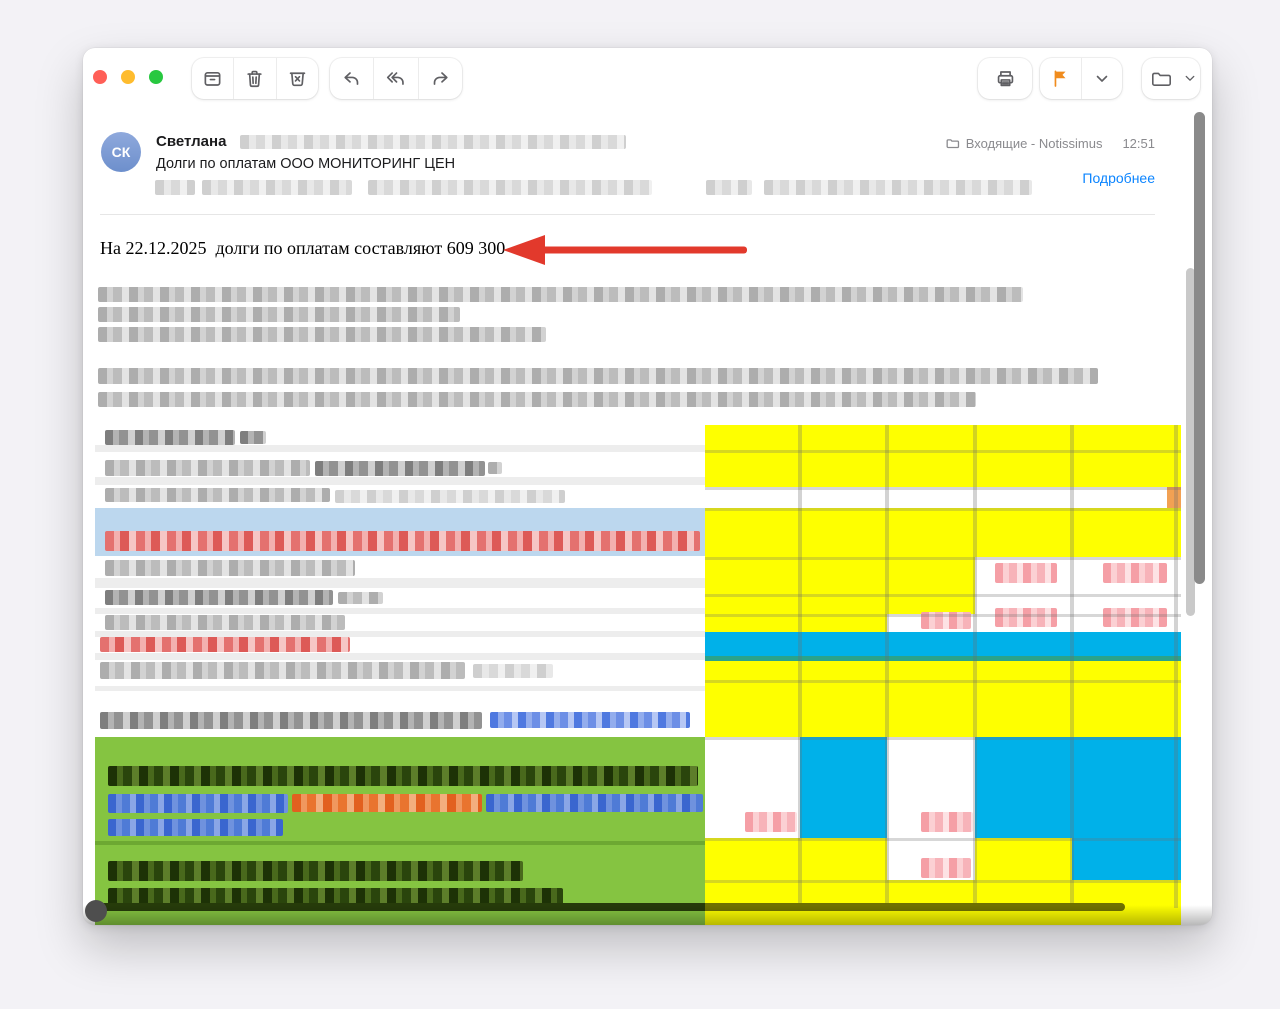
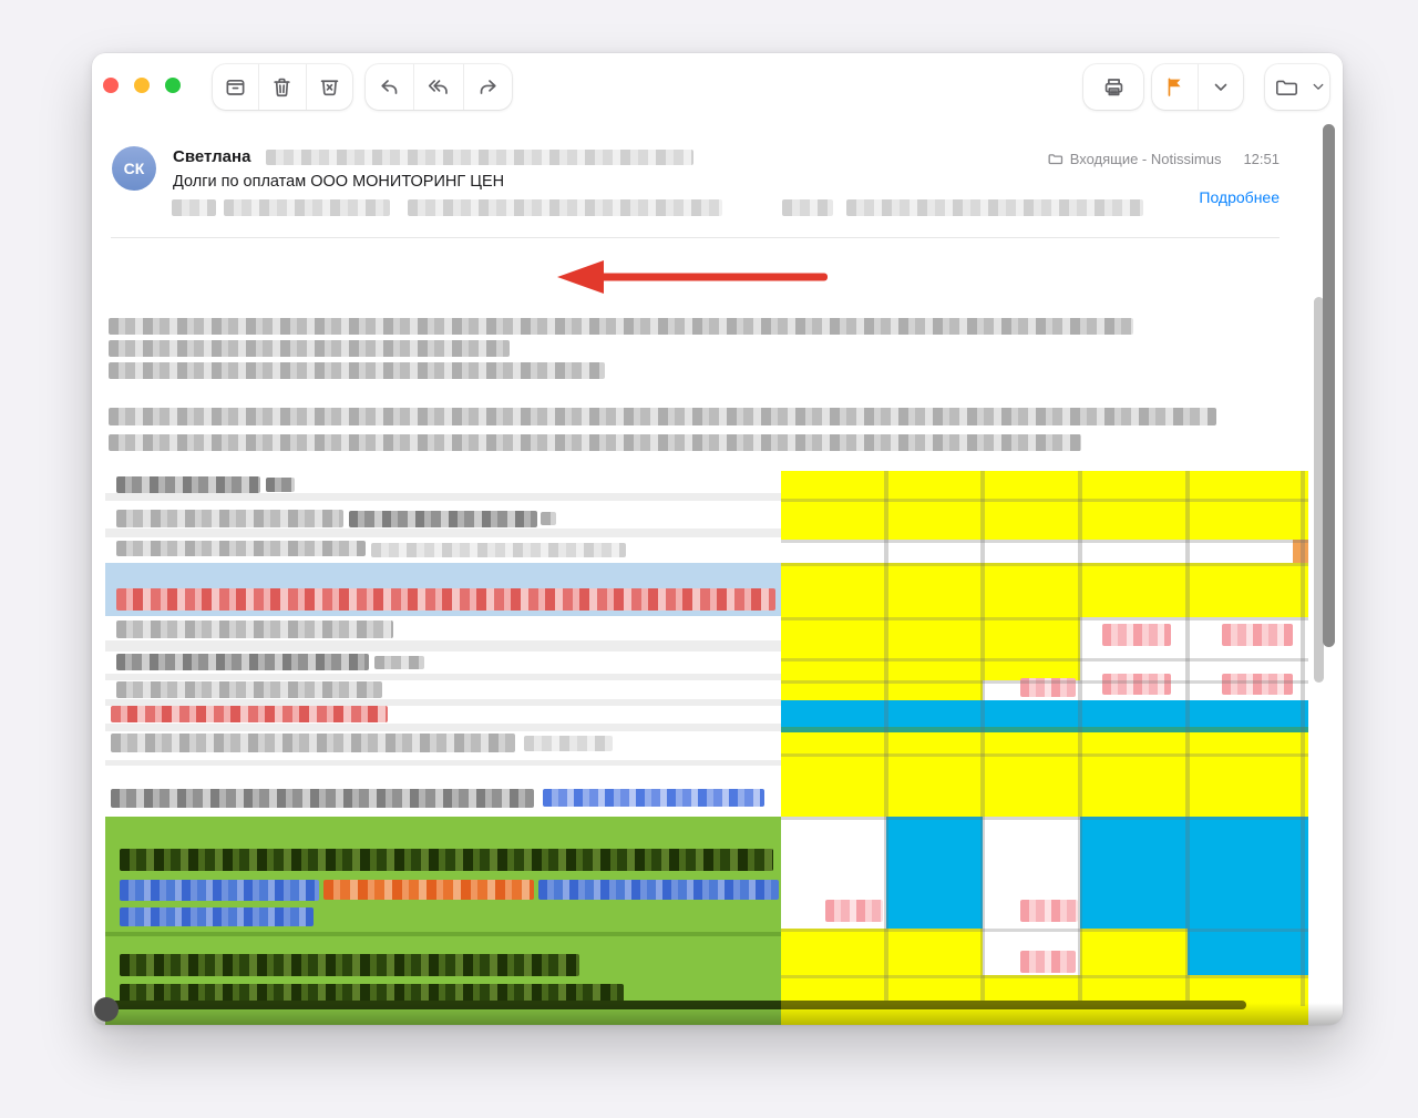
  СК
  Светлана
  Долги по оплатам ООО МОНИТОРИНГ ЦЕН
  Входящие - Notissimus
  12:51
  Подробнее
- На 22.12.2025 долги по оплатам составляют 609 300
